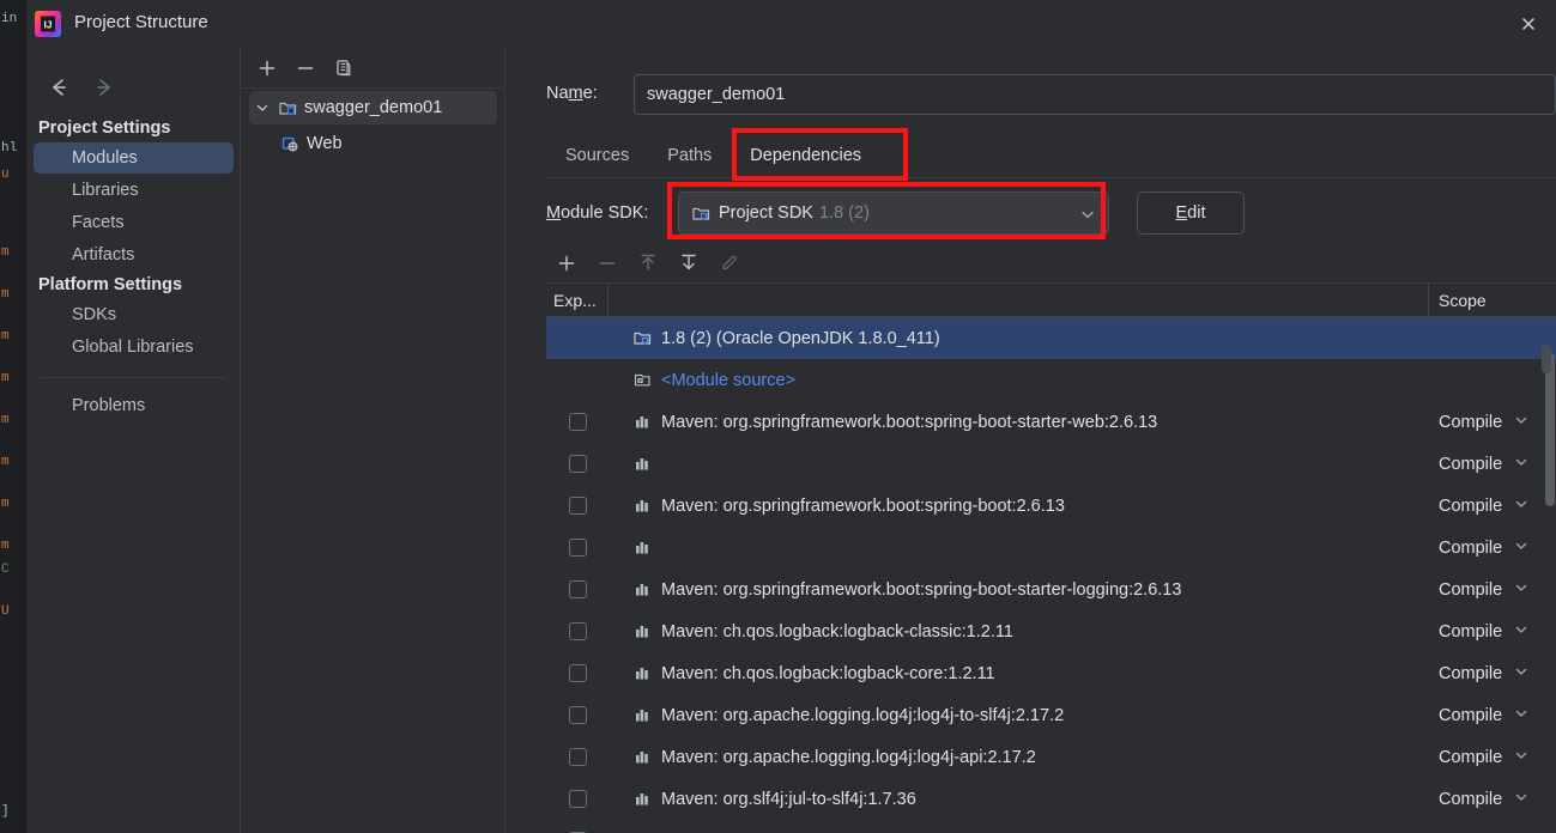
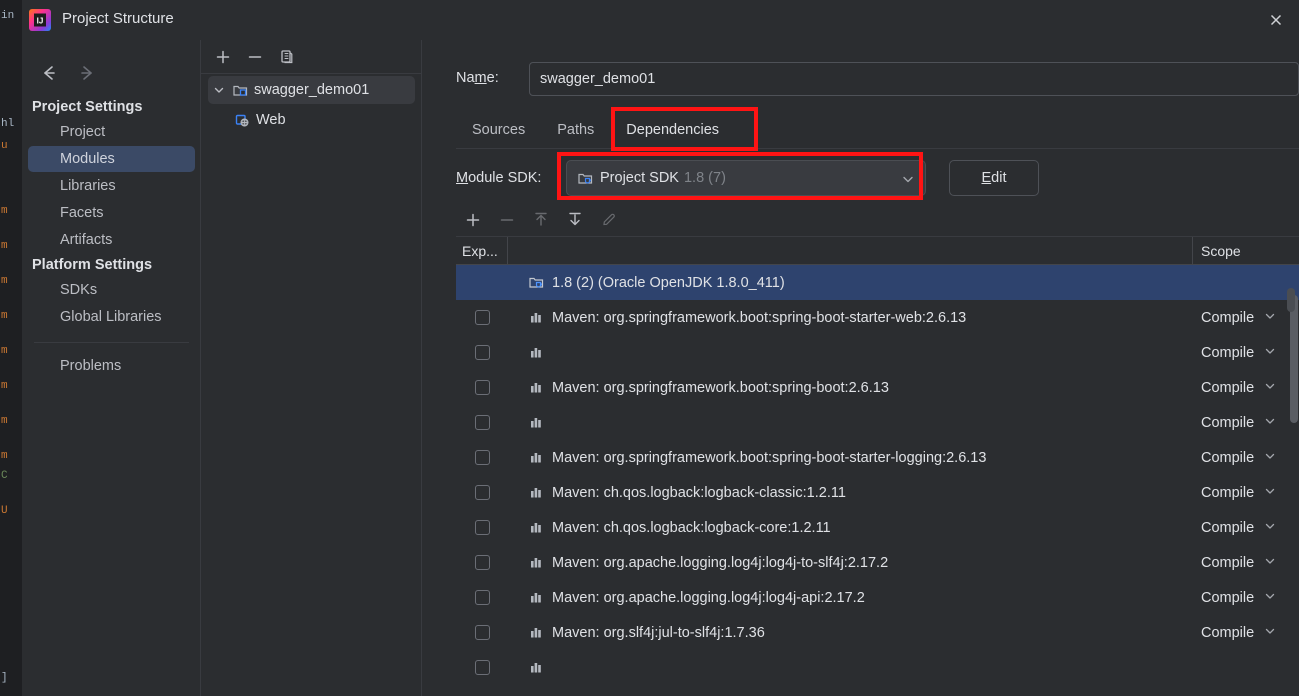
  in
  hl
  u
  m
  m
  m
  m
  m
  m
  m
  m
  C
  U
  ]
  IJ
  Project Structure
  Project Settings
+ Project
  Modules
  Libraries
  Facets
  Artifacts
  Platform Settings
  SDKs
  Global Libraries
  Problems
  swagger_demo01
  Web
  Name:
  swagger_demo01
  Sources
  Paths
  Dependencies
  Module SDK:
  Project SDK
- 1.8 (2)
+ 1.8 (7)
  Edit
  Exp...
  Scope
  1.8 (2) (Oracle OpenJDK 1.8.0_411)
- <Module source>
  Maven: org.springframework.boot:spring-boot-starter-web:2.6.13
  Compile
  Compile
  Maven: org.springframework.boot:spring-boot:2.6.13
  Compile
  Compile
  Maven: org.springframework.boot:spring-boot-starter-logging:2.6.13
  Compile
  Maven: ch.qos.logback:logback-classic:1.2.11
  Compile
  Maven: ch.qos.logback:logback-core:1.2.11
  Compile
  Maven: org.apache.logging.log4j:log4j-to-slf4j:2.17.2
  Compile
  Maven: org.apache.logging.log4j:log4j-api:2.17.2
  Compile
  Maven: org.slf4j:jul-to-slf4j:1.7.36
  Compile
